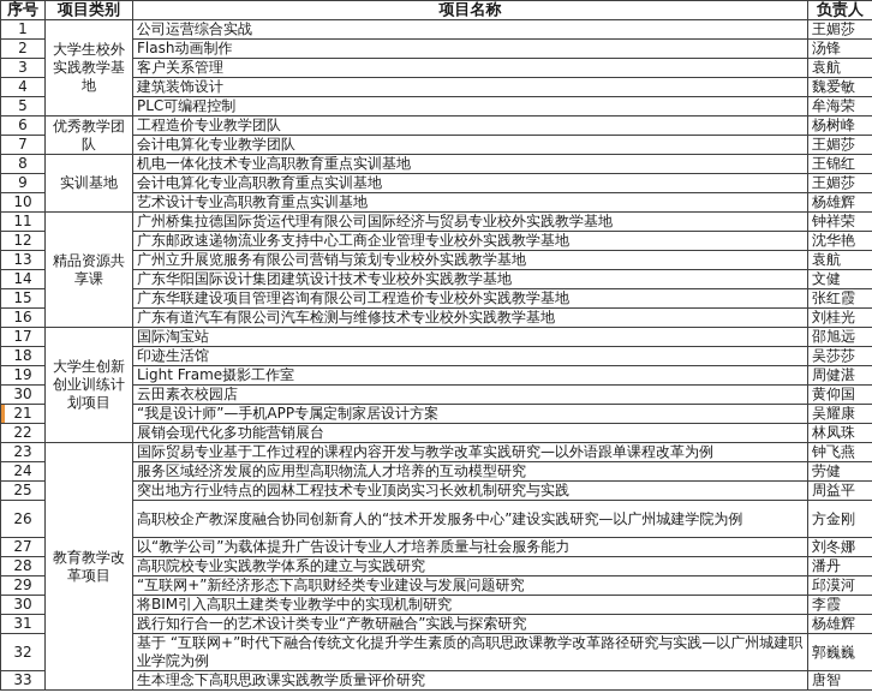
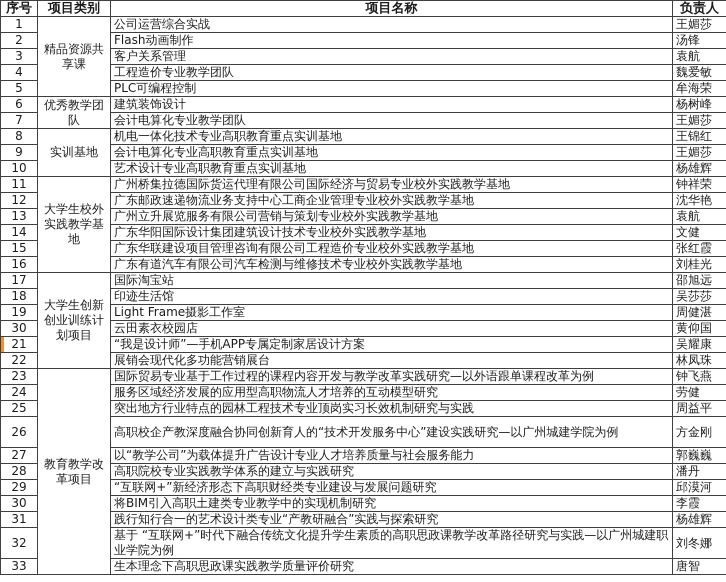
  序号	项目类别	项目名称	负责人
- 1	大学生校外实践教学基地	公司运营综合实战	王媚莎
+ 1	精品资源共享课	公司运营综合实战	王媚莎
  2	Flash动画制作	汤锋
  3	客户关系管理	袁航
- 4	建筑装饰设计	魏爱敏
+ 4	工程造价专业教学团队	魏爱敏
  5	PLC可编程控制	牟海荣
- 6	优秀教学团队	工程造价专业教学团队	杨树峰
+ 6	优秀教学团队	建筑装饰设计	杨树峰
  7	会计电算化专业教学团队	王媚莎
  8	实训基地	机电一体化技术专业高职教育重点实训基地	王锦红
  9	会计电算化专业高职教育重点实训基地	王媚莎
  10	艺术设计专业高职教育重点实训基地	杨雄辉
- 11	精品资源共享课	广州桥集拉德国际货运代理有限公司国际经济与贸易专业校外实践教学基地	钟祥荣
+ 11	大学生校外实践教学基地	广州桥集拉德国际货运代理有限公司国际经济与贸易专业校外实践教学基地	钟祥荣
  12	广东邮政速递物流业务支持中心工商企业管理专业校外实践教学基地	沈华艳
  13	广州立升展览服务有限公司营销与策划专业校外实践教学基地	袁航
  14	广东华阳国际设计集团建筑设计技术专业校外实践教学基地	文健
  15	广东华联建设项目管理咨询有限公司工程造价专业校外实践教学基地	张红霞
  16	广东有道汽车有限公司汽车检测与维修技术专业校外实践教学基地	刘桂光
  17	大学生创新创业训练计划项目	国际淘宝站	邵旭远
  18	印迹生活馆	吴莎莎
  19	Light Frame摄影工作室	周健湛
  30	云田素衣校园店	黄仰国
  21	“我是设计师”—手机APP专属定制家居设计方案	吴耀康
  22	展销会现代化多功能营销展台	林凤珠
  23	教育教学改革项目	国际贸易专业基于工作过程的课程内容开发与教学改革实践研究—以外语跟单课程改革为例	钟飞燕
  24	服务区域经济发展的应用型高职物流人才培养的互动模型研究	劳健
  25	突出地方行业特点的园林工程技术专业顶岗实习长效机制研究与实践	周益平
  26	高职校企产教深度融合协同创新育人的“技术开发服务中心”建设实践研究—以广州城建学院为例	方金刚
- 27	以“教学公司”为载体提升广告设计专业人才培养质量与社会服务能力	刘冬娜
+ 27	以“教学公司”为载体提升广告设计专业人才培养质量与社会服务能力	郭巍巍
  28	高职院校专业实践教学体系的建立与实践研究	潘丹
  29	“互联网+”新经济形态下高职财经类专业建设与发展问题研究	邱漠河
  30	将BIM引入高职土建类专业教学中的实现机制研究	李霞
  31	践行知行合一的艺术设计类专业“产教研融合”实践与探索研究	杨雄辉
- 32	基于 “互联网+”时代下融合传统文化提升学生素质的高职思政课教学改革路径研究与实践—以广州城建职业学院为例	郭巍巍
+ 32	基于 “互联网+”时代下融合传统文化提升学生素质的高职思政课教学改革路径研究与实践—以广州城建职业学院为例	刘冬娜
  33	生本理念下高职思政课实践教学质量评价研究	唐智
